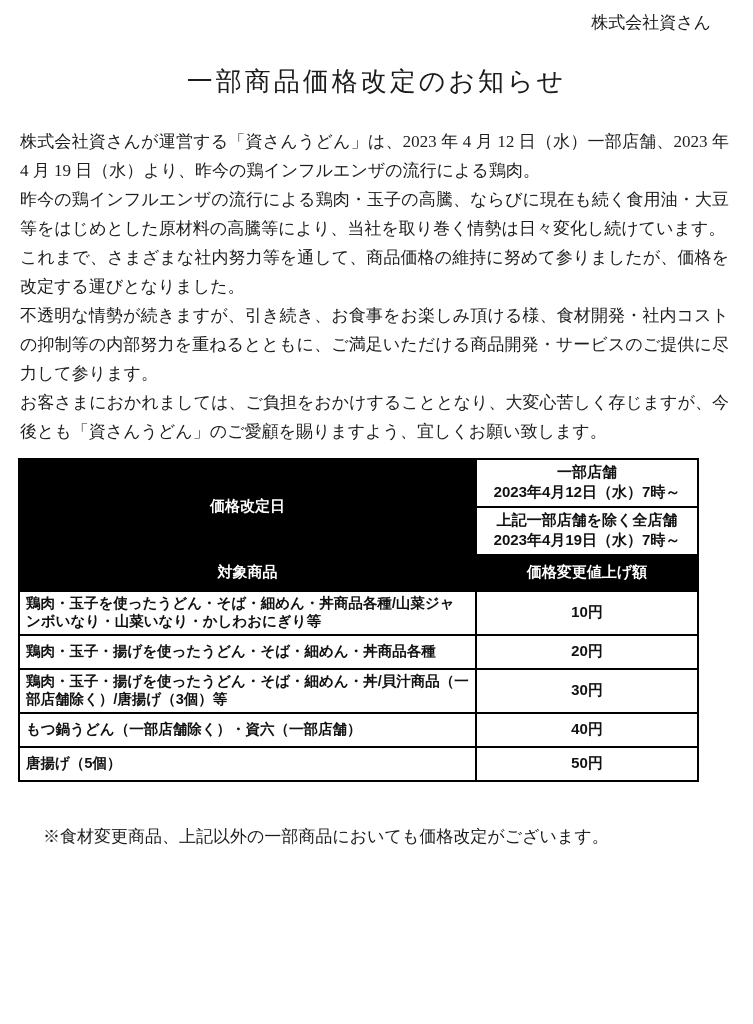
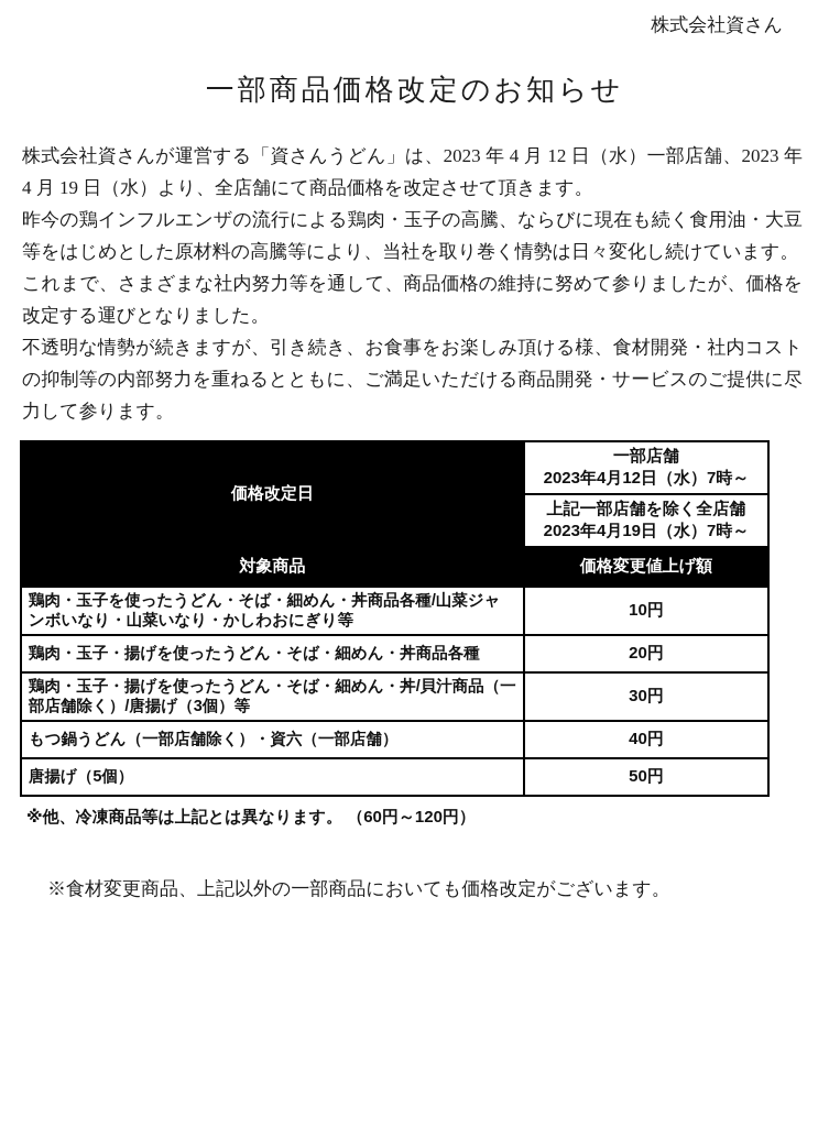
  株式会社資さん
  一部商品価格改定のお知らせ
- 株式会社資さんが運営する「資さんうどん」は、2023 年 4 月 12 日（水）一部店舗、2023 年 4 月 19 日（水）より、昨今の鶏インフルエンザの流行による鶏肉。
+ 株式会社資さんが運営する「資さんうどん」は、2023 年 4 月 12 日（水）一部店舗、2023 年 4 月 19 日（水）より、全店舗にて商品価格を改定させて頂きます。
  昨今の鶏インフルエンザの流行による鶏肉・玉子の高騰、ならびに現在も続く食用油・大豆等をはじめとした原材料の高騰等により、当社を取り巻く情勢は日々変化し続けています。
  これまで、さまざまな社内努力等を通して、商品価格の維持に努めて参りましたが、価格を改定する運びとなりました。
  不透明な情勢が続きますが、引き続き、お食事をお楽しみ頂ける様、食材開発・社内コストの抑制等の内部努力を重ねるとともに、ご満足いただける商品開発・サービスのご提供に尽力して参ります。
- お客さまにおかれましては、ご負担をおかけすることとなり、大変心苦しく存じますが、今後とも「資さんうどん」のご愛顧を賜りますよう、宜しくお願い致します。
  価格改定日	一部店舗 2023年4月12日（水）7時～
  上記一部店舗を除く全店舗 2023年4月19日（水）7時～
  対象商品	価格変更値上げ額
  鶏肉・玉子を使ったうどん・そば・細めん・丼商品各種/山菜ジャンボいなり・山菜いなり・かしわおにぎり等	10円
  鶏肉・玉子・揚げを使ったうどん・そば・細めん・丼商品各種	20円
  鶏肉・玉子・揚げを使ったうどん・そば・細めん・丼/貝汁商品（一部店舗除く）/唐揚げ（3個）等	30円
  もつ鍋うどん（一部店舗除く）・資六（一部店舗）	40円
  唐揚げ（5個）	50円
+ ※他、冷凍商品等は上記とは異なります。 （60円～120円）
  ※食材変更商品、上記以外の一部商品においても価格改定がございます。
